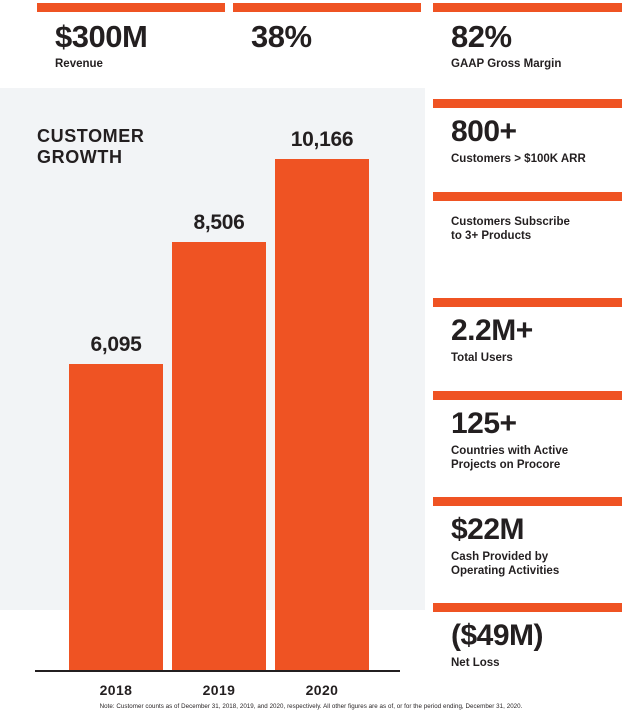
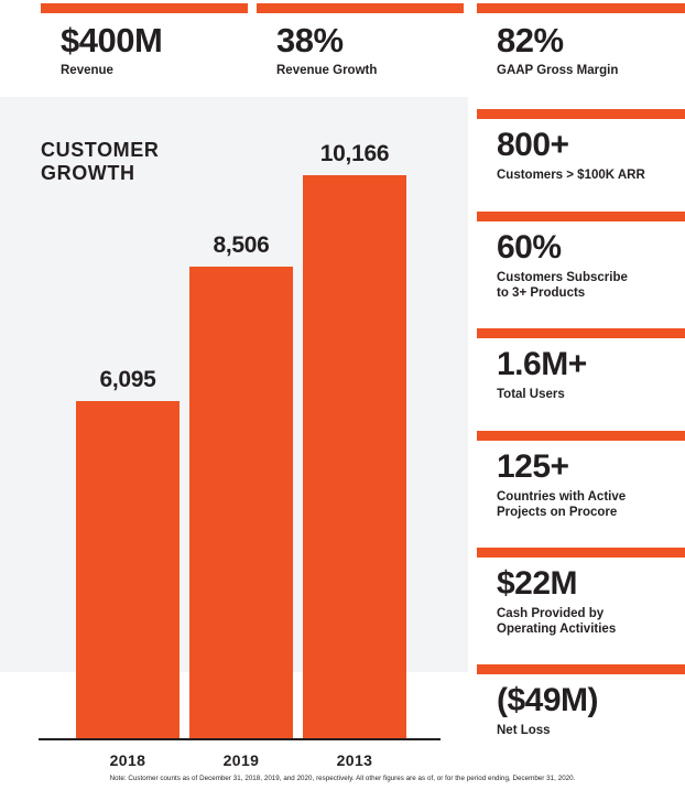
  CUSTOMER
  GROWTH
  6,095
  8,506
  10,166
  2018
  2019
- 2020
+ 2013
- $300M
+ $400M
  Revenue
  38%
+ Revenue Growth
  82%
  GAAP Gross Margin
  800+
  Customers > $100K ARR
+ 60%
  Customers Subscribe
  to 3+ Products
- 2.2M+
+ 1.6M+
  Total Users
  125+
  Countries with Active
  Projects on Procore
  $22M
  Cash Provided by
  Operating Activities
  ($49M)
  Net Loss
